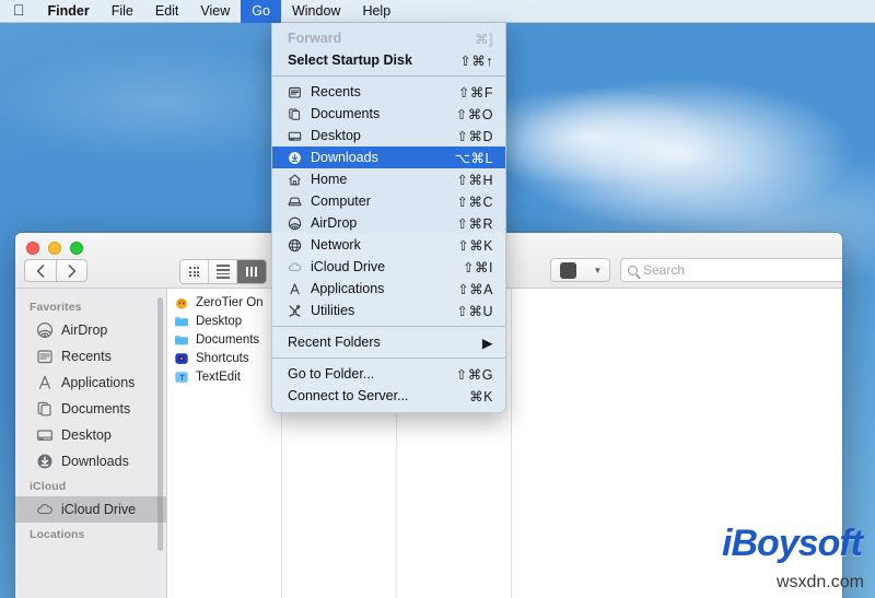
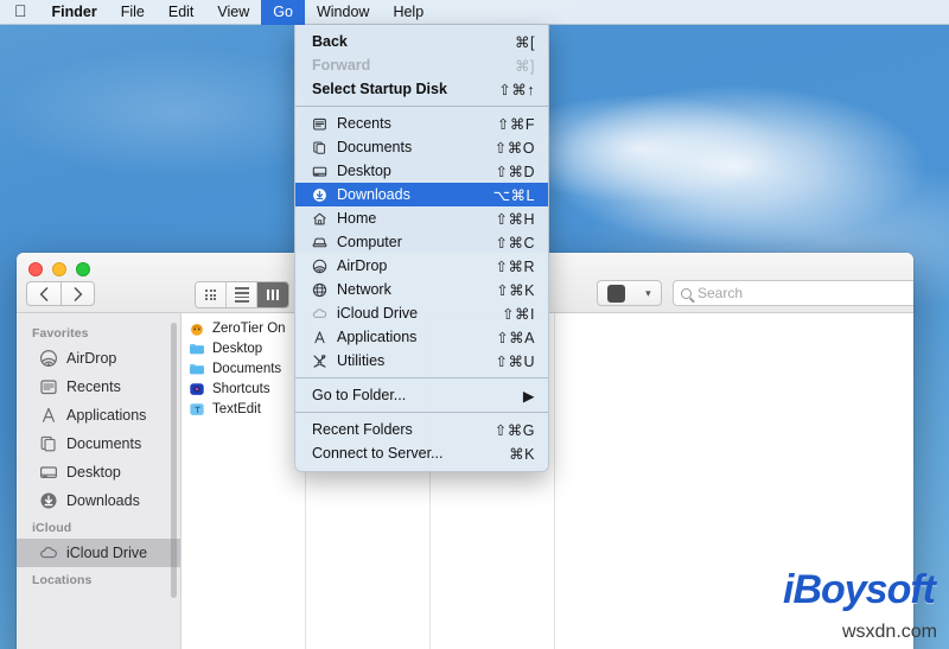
  ▾
  Search
  Favorites
  AirDrop
  Recents
  Applications
  Documents
  Desktop
  Downloads
  iCloud
  iCloud Drive
  Locations
  ZeroTier On
  Desktop
  Documents
  Shortcuts
  TextEdit
  
  Finder
  File
  Edit
  View
  Go
  Window
  Help
+ Back
+ ⌘[
  Forward
  ⌘]
  Select Startup Disk
  ⇧⌘↑
  Recents
  ⇧⌘F
  Documents
  ⇧⌘O
  Desktop
  ⇧⌘D
  Downloads
  ⌥⌘L
  Home
  ⇧⌘H
  Computer
  ⇧⌘C
  AirDrop
  ⇧⌘R
  Network
  ⇧⌘K
  iCloud Drive
  ⇧⌘I
  Applications
  ⇧⌘A
  Utilities
  ⇧⌘U
- Recent Folders
+ Go to Folder...
  ▶
- Go to Folder...
+ Recent Folders
  ⇧⌘G
  Connect to Server...
  ⌘K
  iBoysoft
  wsxdn.com
